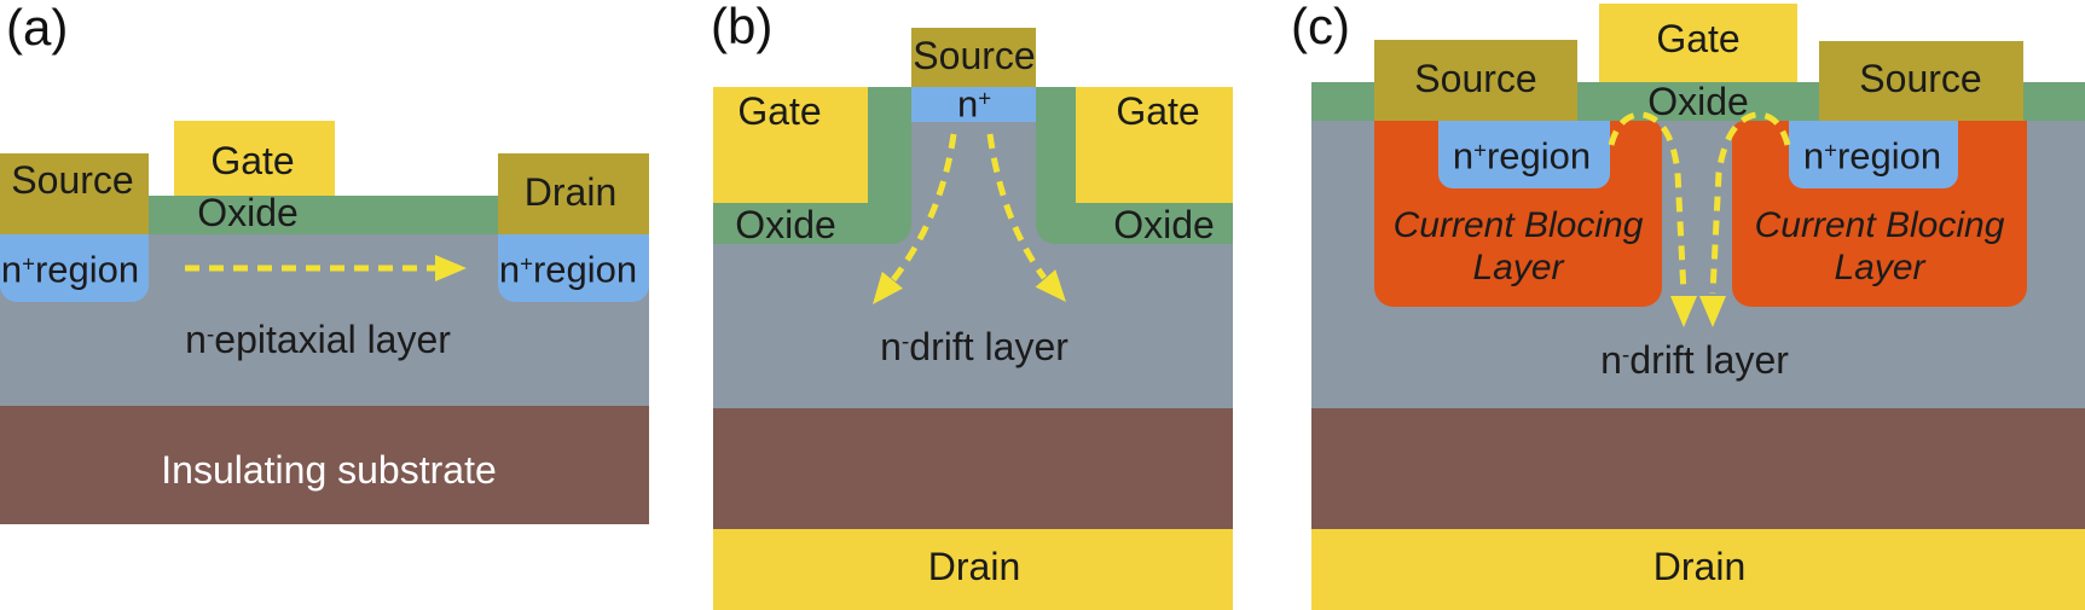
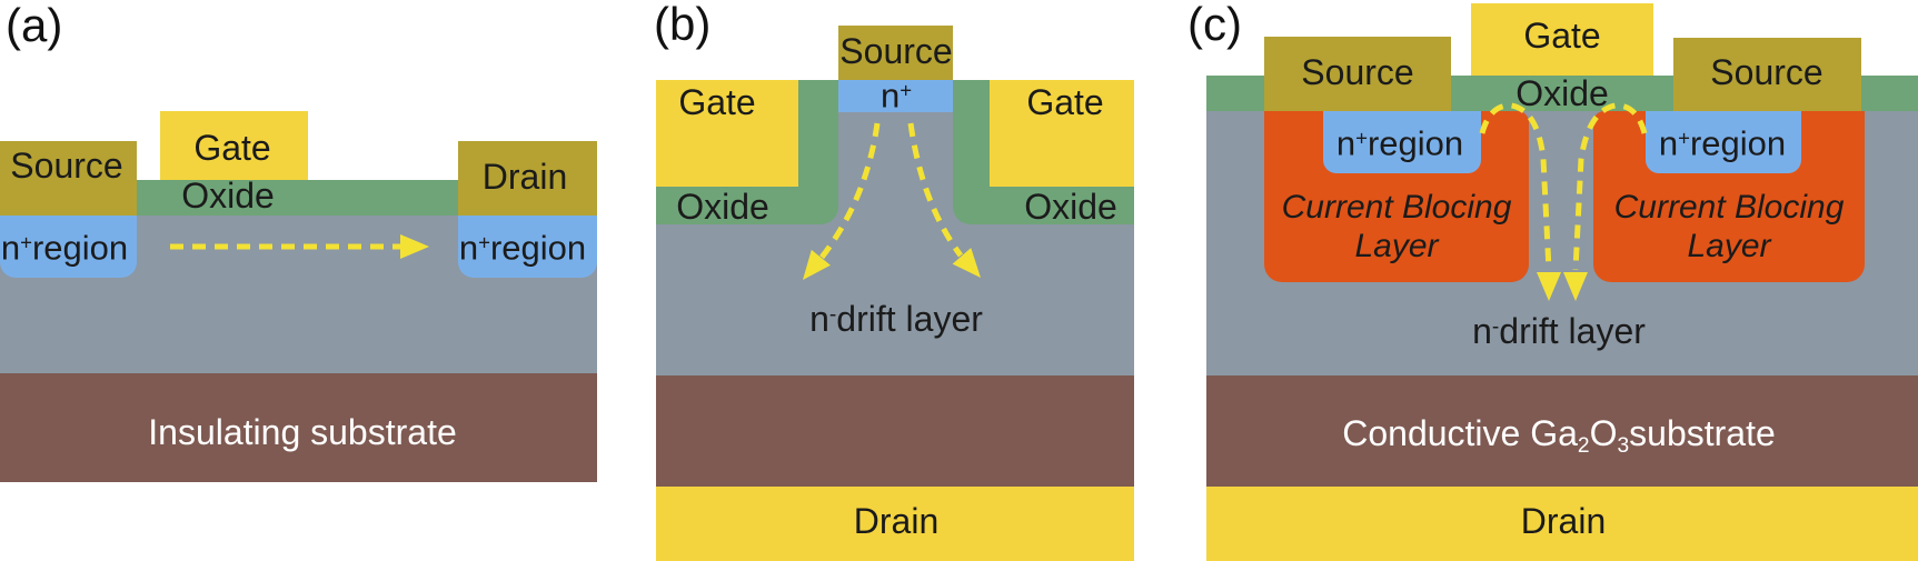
  (a)
  Gate
  Source
  Drain
  Oxide
  n+region
  n+region
- n-epitaxial layer
  Insulating substrate
  (b)
  Source
  n+
  Gate
  Gate
  Oxide
  Oxide
  n-drift layer
  Drain
  (c)
  Gate
  Source
  Source
  Oxide
  n+region
  n+region
  Current Blocing
  Layer
  Current Blocing
  Layer
  n-drift layer
+ Conductive Ga2O3substrate
  Drain
